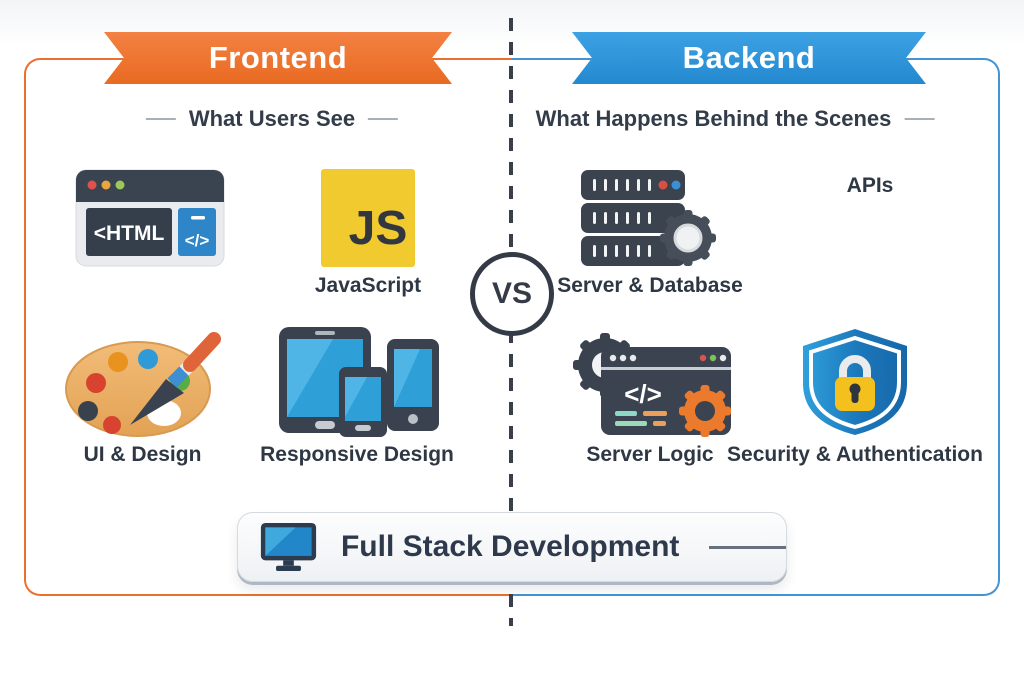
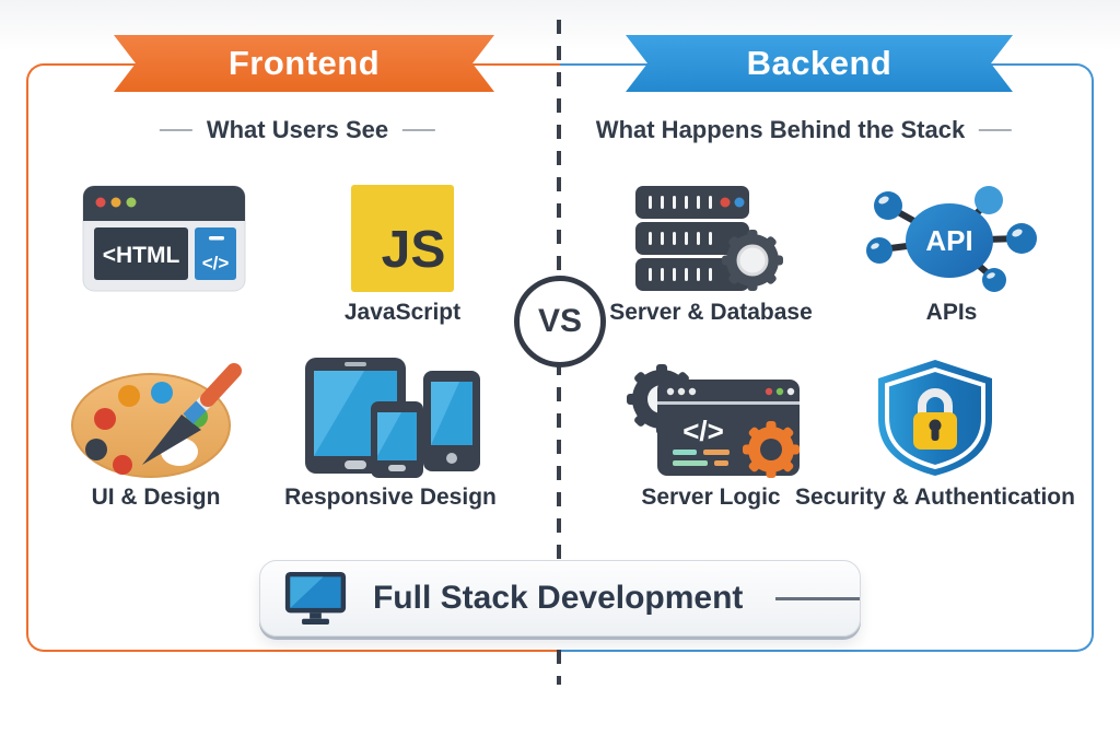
  Frontend
  Backend
  What Users See
- What Happens Behind the Scenes
+ What Happens Behind the Stack
  <HTML
  </>
  JS
  JavaScript
  Server & Database
+ API
  APIs
  UI & Design
  Responsive Design
  </>
  Server Logic
  Security & Authentication
  VS
  Full Stack Development
